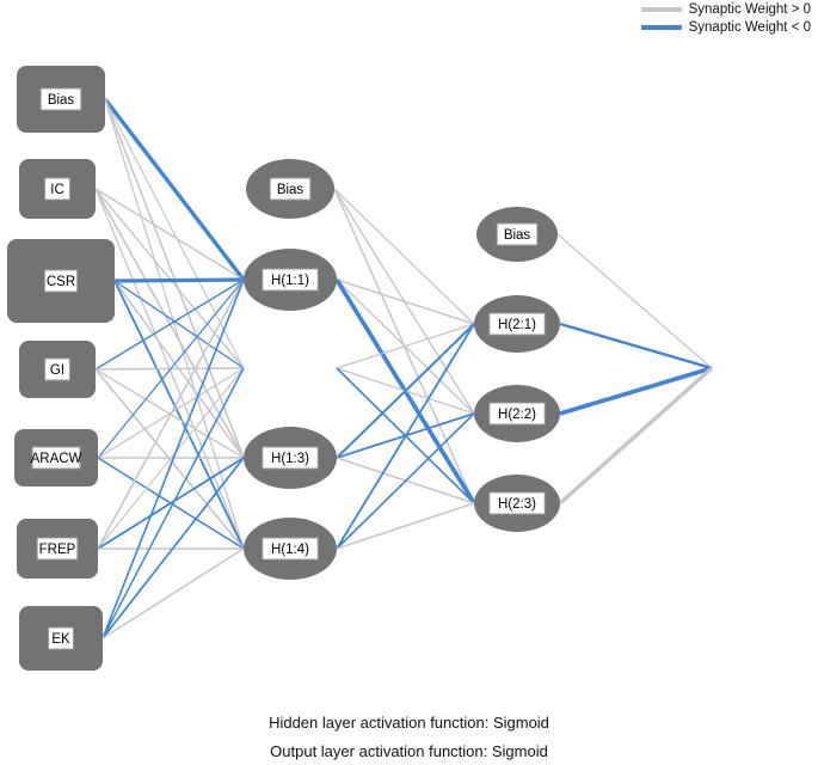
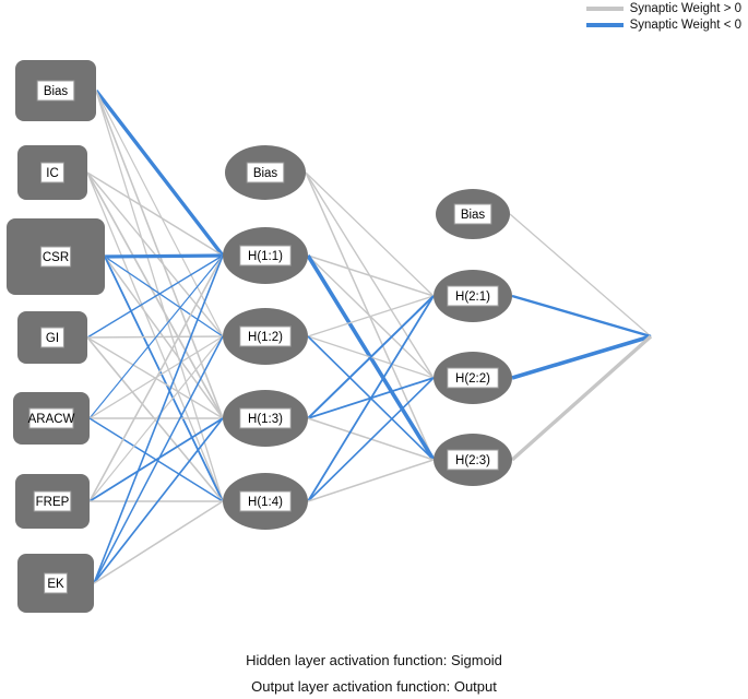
  Bias
  IC
  CSR
  GI
  ARACW
  FREP
  EK
  Bias
  H(1:1)
+ H(1:2)
  H(1:3)
  H(1:4)
  Bias
  H(2:1)
  H(2:2)
  H(2:3)
  Synaptic Weight > 0
  Synaptic Weight < 0
  Hidden layer activation function: Sigmoid
- Output layer activation function: Sigmoid
+ Output layer activation function: Output
